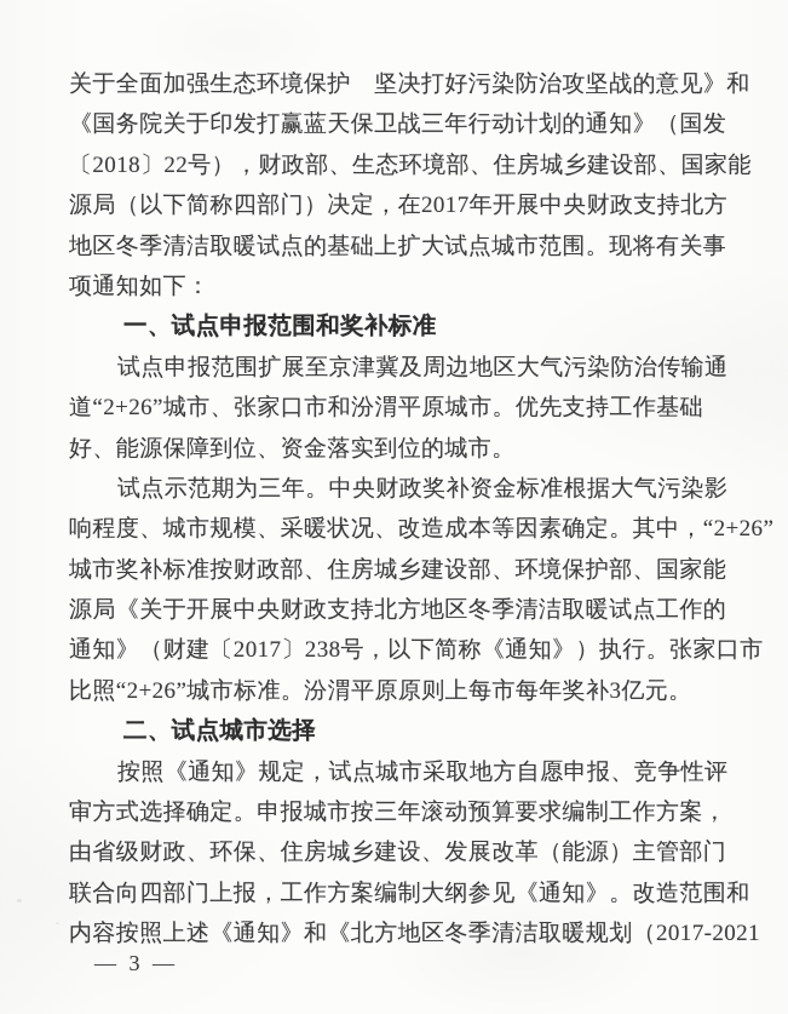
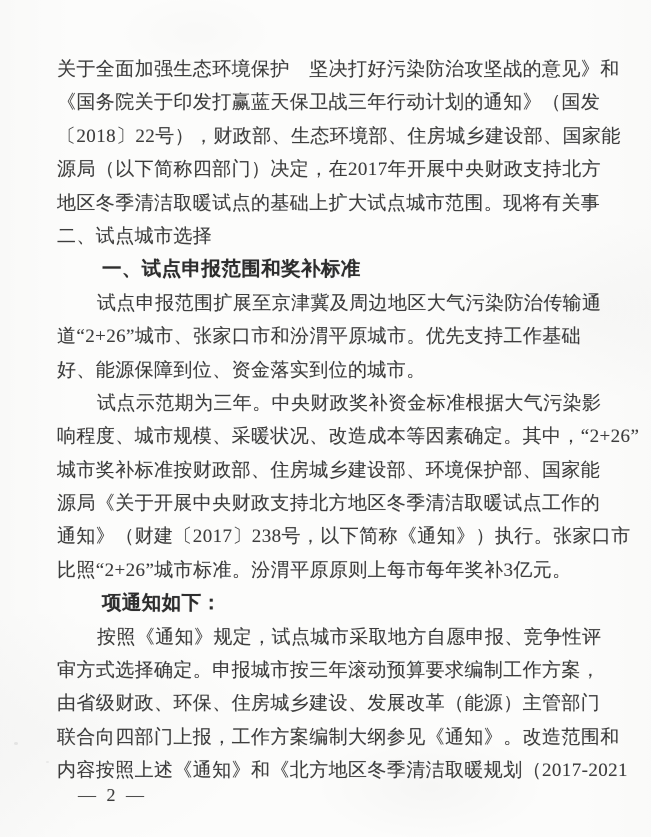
  关于全面加强生态环境保护 坚决打好污染防治攻坚战的意见》和
  《国务院关于印发打赢蓝天保卫战三年行动计划的通知》（国发
  〔2018〕22号），财政部、生态环境部、住房城乡建设部、国家能
  源局（以下简称四部门）决定，在2017年开展中央财政支持北方
  地区冬季清洁取暖试点的基础上扩大试点城市范围。现将有关事
- 项通知如下：
+ 二、试点城市选择
  一、试点申报范围和奖补标准
  试点申报范围扩展至京津冀及周边地区大气污染防治传输通
  道“2+26”城市、张家口市和汾渭平原城市。优先支持工作基础
  好、能源保障到位、资金落实到位的城市。
  试点示范期为三年。中央财政奖补资金标准根据大气污染影
  响程度、城市规模、采暖状况、改造成本等因素确定。其中，“2+26”
  城市奖补标准按财政部、住房城乡建设部、环境保护部、国家能
  源局《关于开展中央财政支持北方地区冬季清洁取暖试点工作的
  通知》（财建〔2017〕238号，以下简称《通知》）执行。张家口市
  比照“2+26”城市标准。汾渭平原原则上每市每年奖补3亿元。
- 二、试点城市选择
+ 项通知如下：
  按照《通知》规定，试点城市采取地方自愿申报、竞争性评
  审方式选择确定。申报城市按三年滚动预算要求编制工作方案，
  由省级财政、环保、住房城乡建设、发展改革（能源）主管部门
  联合向四部门上报，工作方案编制大纲参见《通知》。改造范围和
  内容按照上述《通知》和《北方地区冬季清洁取暖规划（2017-2021
- — 3 —
+ — 2 —
